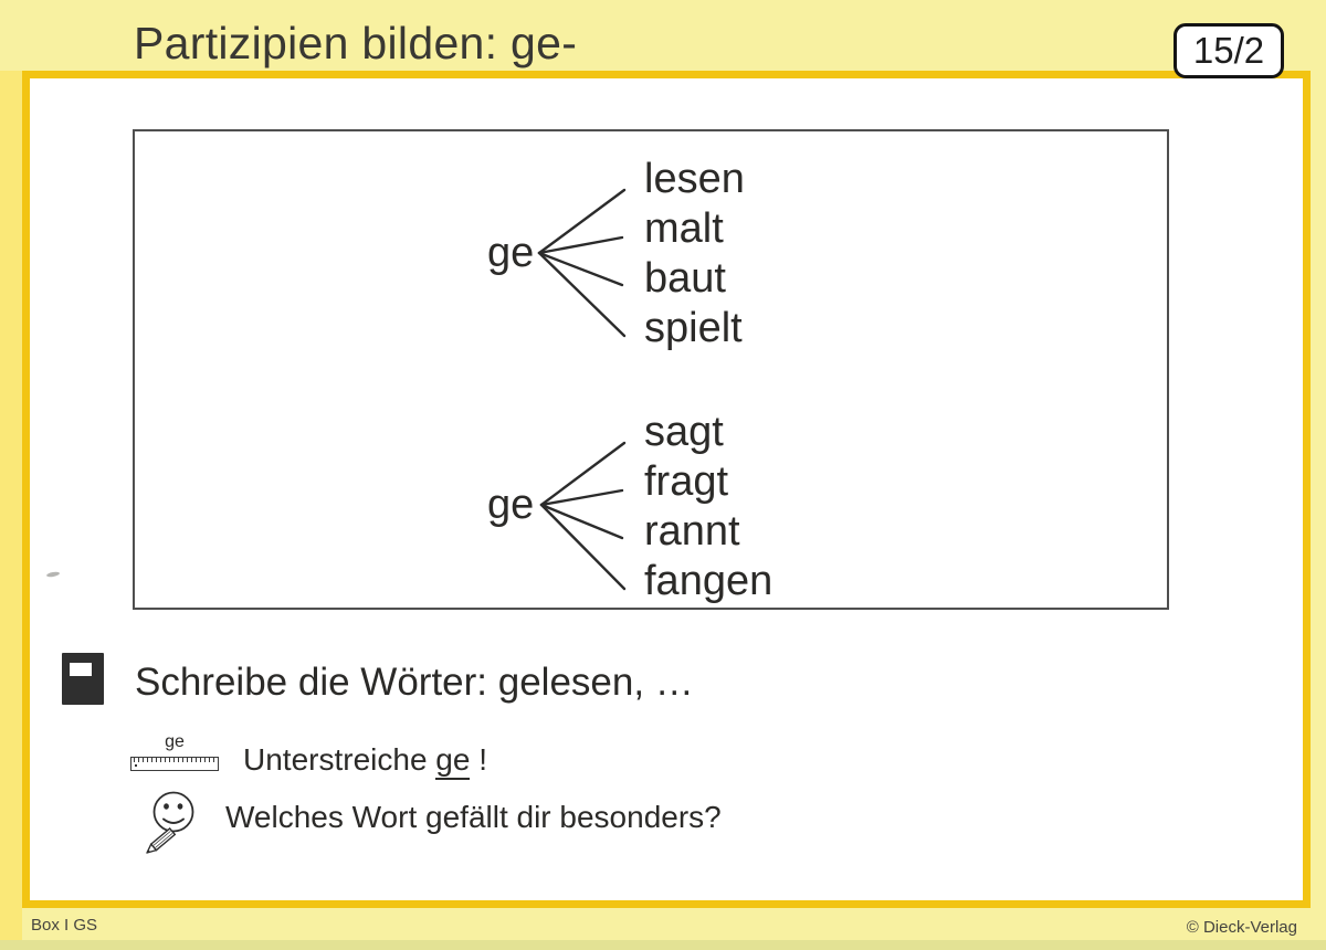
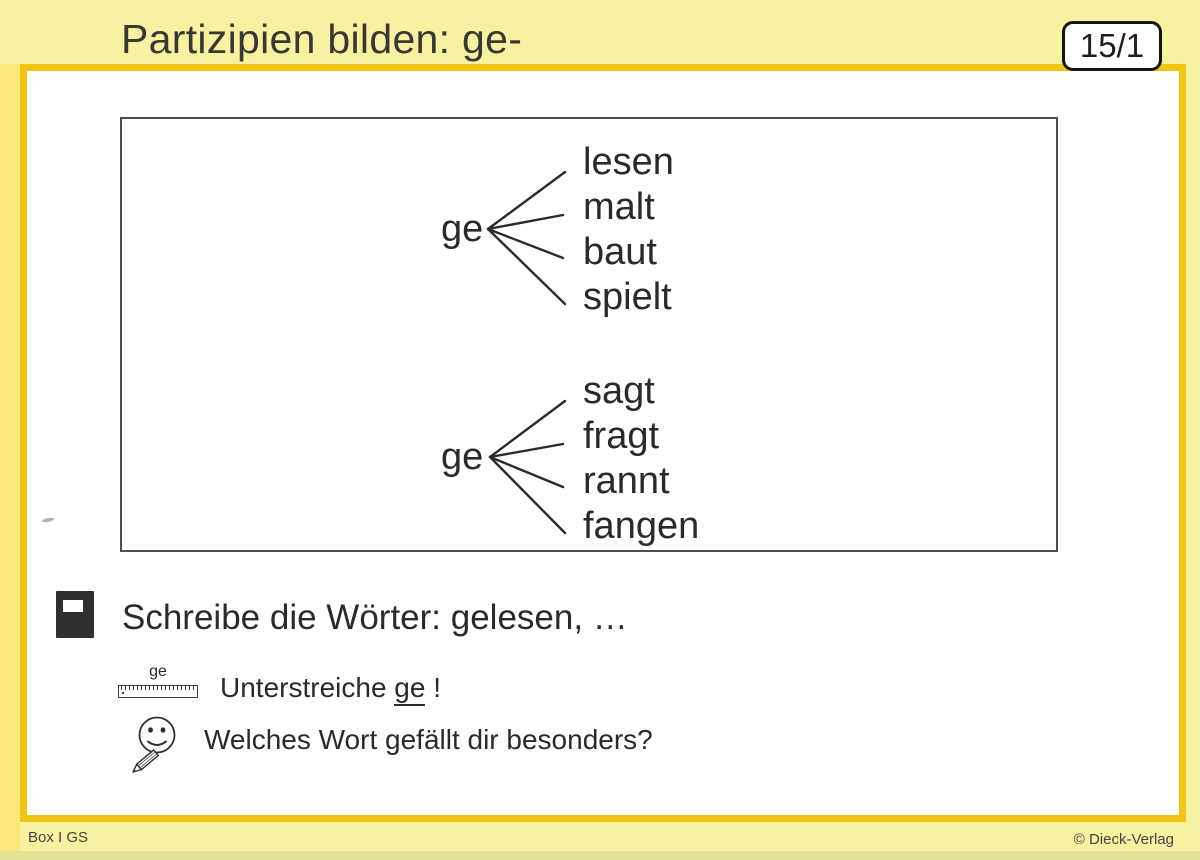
  Partizipien bilden: ge-
- 15/2
+ 15/1
  ge
  lesen
  malt
  baut
  spielt
  ge
  sagt
  fragt
  rannt
  fangen
  Schreibe die Wörter: gelesen, …
  ge
  Unterstreiche ge !
  Welches Wort gefällt dir besonders?
  Box I GS
  © Dieck-Verlag
